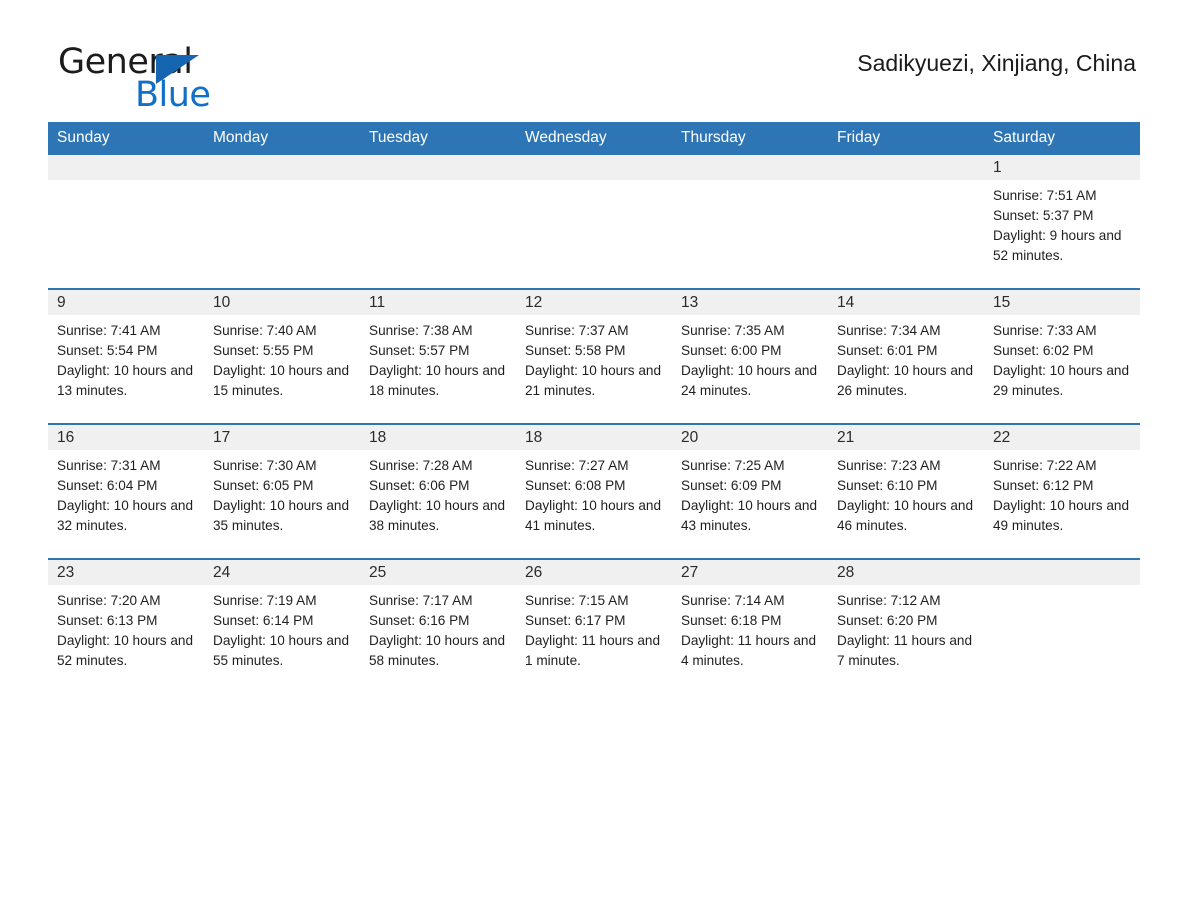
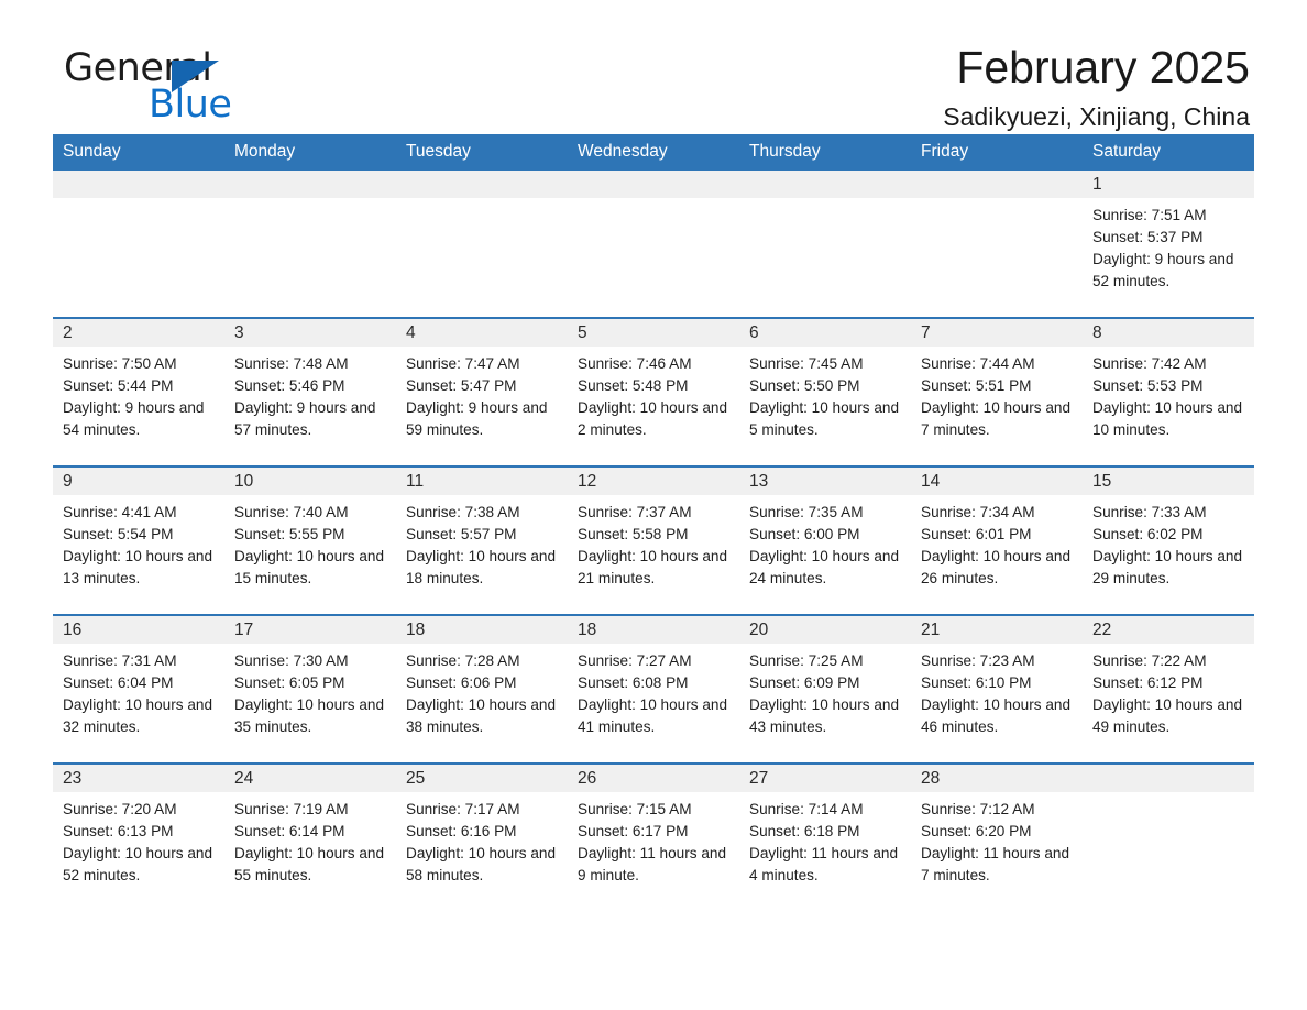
  General
  Blue
+ February 2025
  Sadikyuezi, Xinjiang, China
  Sunday	Monday	Tuesday	Wednesday	Thursday	Friday	Saturday
  						1Sunrise: 7:51 AMSunset: 5:37 PMDaylight: 9 hours and 52 minutes.
+ 2Sunrise: 7:50 AMSunset: 5:44 PMDaylight: 9 hours and 54 minutes.	3Sunrise: 7:48 AMSunset: 5:46 PMDaylight: 9 hours and 57 minutes.	4Sunrise: 7:47 AMSunset: 5:47 PMDaylight: 9 hours and 59 minutes.	5Sunrise: 7:46 AMSunset: 5:48 PMDaylight: 10 hours and 2 minutes.	6Sunrise: 7:45 AMSunset: 5:50 PMDaylight: 10 hours and 5 minutes.	7Sunrise: 7:44 AMSunset: 5:51 PMDaylight: 10 hours and 7 minutes.	8Sunrise: 7:42 AMSunset: 5:53 PMDaylight: 10 hours and 10 minutes.
- 9Sunrise: 7:41 AMSunset: 5:54 PMDaylight: 10 hours and 13 minutes.	10Sunrise: 7:40 AMSunset: 5:55 PMDaylight: 10 hours and 15 minutes.	11Sunrise: 7:38 AMSunset: 5:57 PMDaylight: 10 hours and 18 minutes.	12Sunrise: 7:37 AMSunset: 5:58 PMDaylight: 10 hours and 21 minutes.	13Sunrise: 7:35 AMSunset: 6:00 PMDaylight: 10 hours and 24 minutes.	14Sunrise: 7:34 AMSunset: 6:01 PMDaylight: 10 hours and 26 minutes.	15Sunrise: 7:33 AMSunset: 6:02 PMDaylight: 10 hours and 29 minutes.
+ 9Sunrise: 4:41 AMSunset: 5:54 PMDaylight: 10 hours and 13 minutes.	10Sunrise: 7:40 AMSunset: 5:55 PMDaylight: 10 hours and 15 minutes.	11Sunrise: 7:38 AMSunset: 5:57 PMDaylight: 10 hours and 18 minutes.	12Sunrise: 7:37 AMSunset: 5:58 PMDaylight: 10 hours and 21 minutes.	13Sunrise: 7:35 AMSunset: 6:00 PMDaylight: 10 hours and 24 minutes.	14Sunrise: 7:34 AMSunset: 6:01 PMDaylight: 10 hours and 26 minutes.	15Sunrise: 7:33 AMSunset: 6:02 PMDaylight: 10 hours and 29 minutes.
  16Sunrise: 7:31 AMSunset: 6:04 PMDaylight: 10 hours and 32 minutes.	17Sunrise: 7:30 AMSunset: 6:05 PMDaylight: 10 hours and 35 minutes.	18Sunrise: 7:28 AMSunset: 6:06 PMDaylight: 10 hours and 38 minutes.	18Sunrise: 7:27 AMSunset: 6:08 PMDaylight: 10 hours and 41 minutes.	20Sunrise: 7:25 AMSunset: 6:09 PMDaylight: 10 hours and 43 minutes.	21Sunrise: 7:23 AMSunset: 6:10 PMDaylight: 10 hours and 46 minutes.	22Sunrise: 7:22 AMSunset: 6:12 PMDaylight: 10 hours and 49 minutes.
- 23Sunrise: 7:20 AMSunset: 6:13 PMDaylight: 10 hours and 52 minutes.	24Sunrise: 7:19 AMSunset: 6:14 PMDaylight: 10 hours and 55 minutes.	25Sunrise: 7:17 AMSunset: 6:16 PMDaylight: 10 hours and 58 minutes.	26Sunrise: 7:15 AMSunset: 6:17 PMDaylight: 11 hours and 1 minute.	27Sunrise: 7:14 AMSunset: 6:18 PMDaylight: 11 hours and 4 minutes.	28Sunrise: 7:12 AMSunset: 6:20 PMDaylight: 11 hours and 7 minutes.
+ 23Sunrise: 7:20 AMSunset: 6:13 PMDaylight: 10 hours and 52 minutes.	24Sunrise: 7:19 AMSunset: 6:14 PMDaylight: 10 hours and 55 minutes.	25Sunrise: 7:17 AMSunset: 6:16 PMDaylight: 10 hours and 58 minutes.	26Sunrise: 7:15 AMSunset: 6:17 PMDaylight: 11 hours and 9 minute.	27Sunrise: 7:14 AMSunset: 6:18 PMDaylight: 11 hours and 4 minutes.	28Sunrise: 7:12 AMSunset: 6:20 PMDaylight: 11 hours and 7 minutes.
